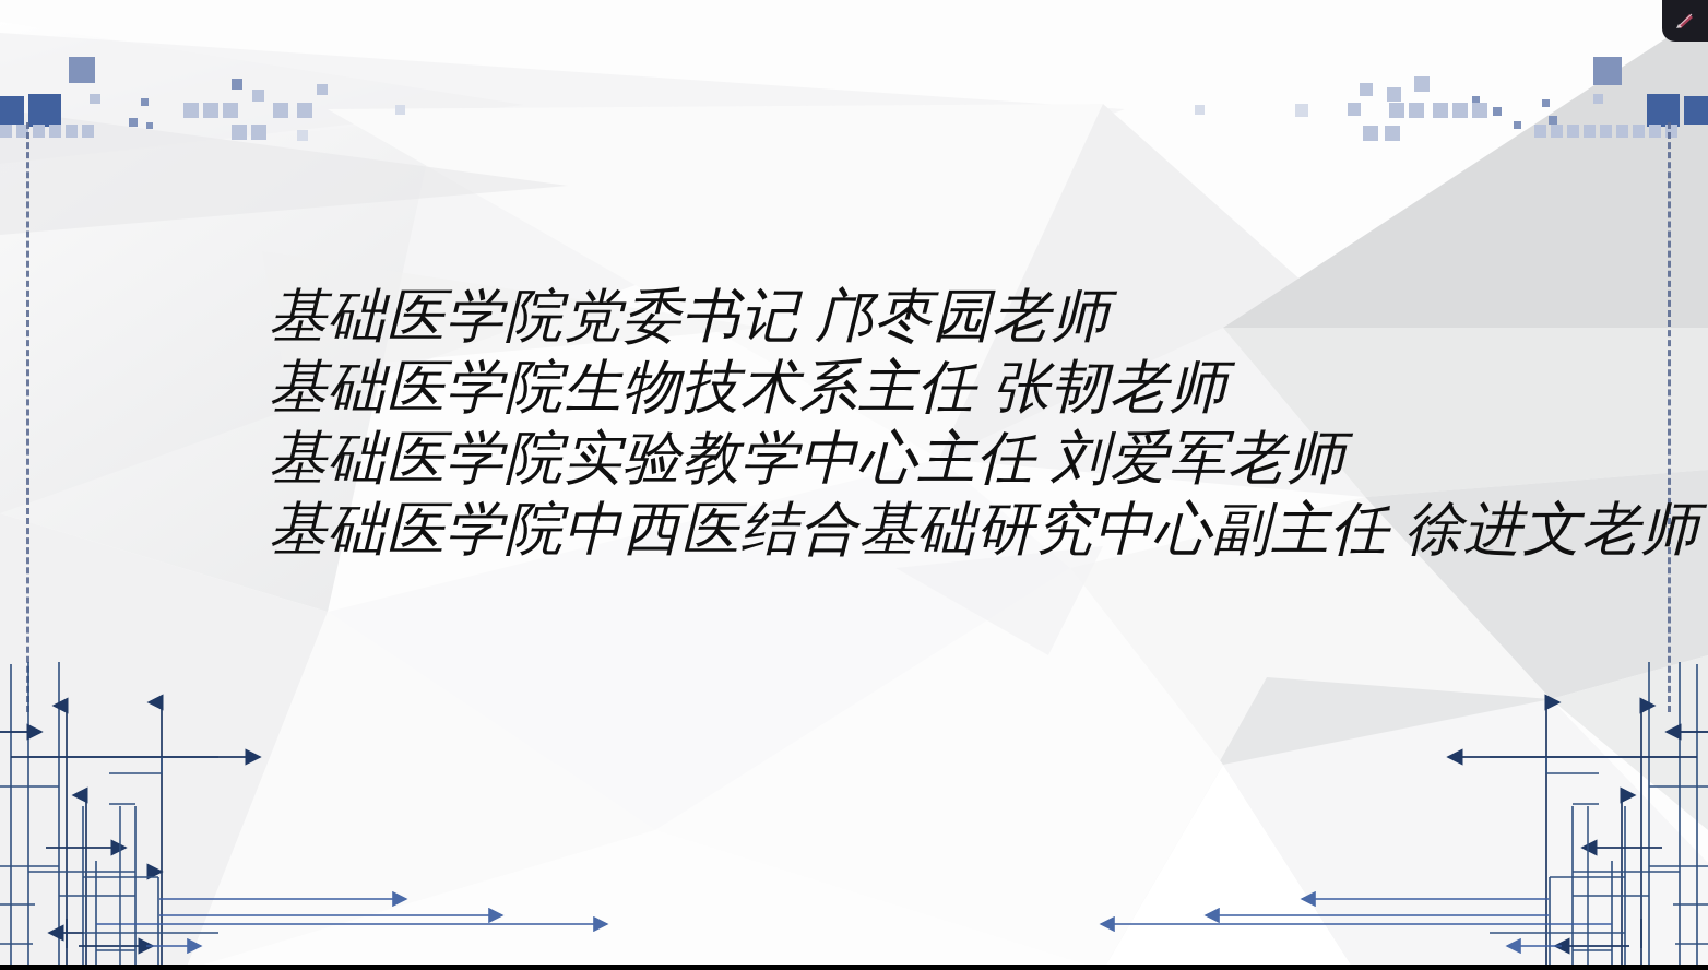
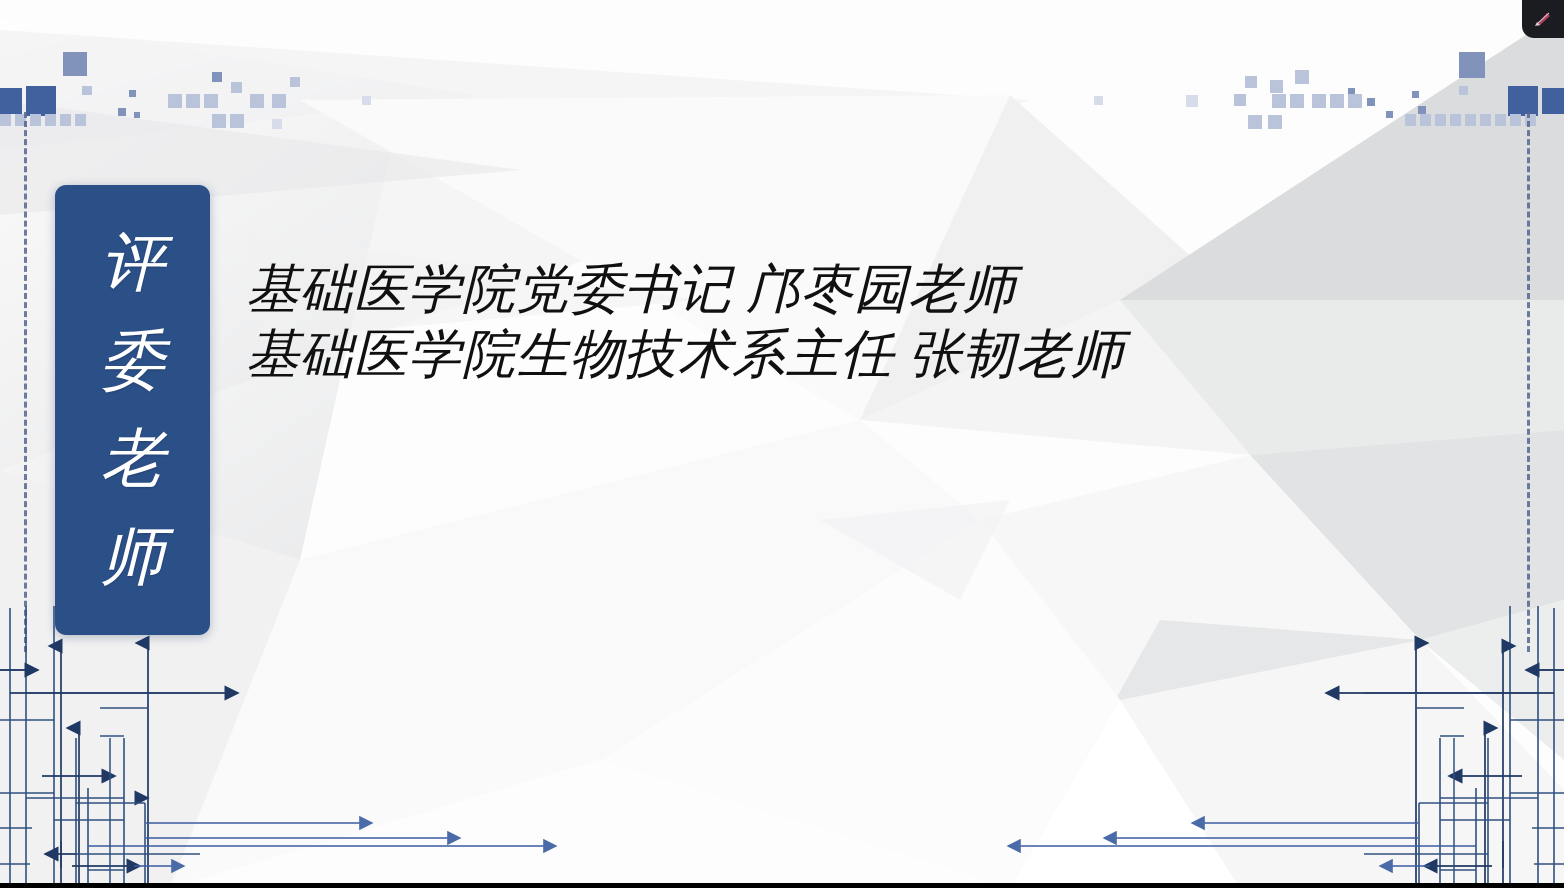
+ 评
+ 委
+ 老
+ 师
  基础医学院党委书记 邝枣园老师
  基础医学院生物技术系主任 张韧老师
- 基础医学院实验教学中心主任 刘爱军老师
- 基础医学院中西医结合基础研究中心副主任 徐进文老师
